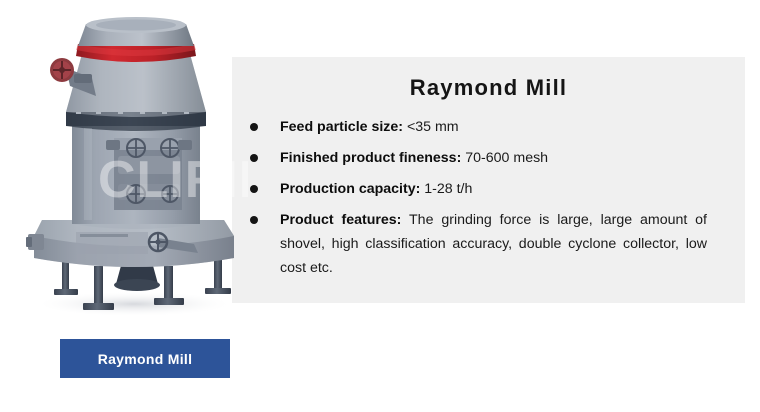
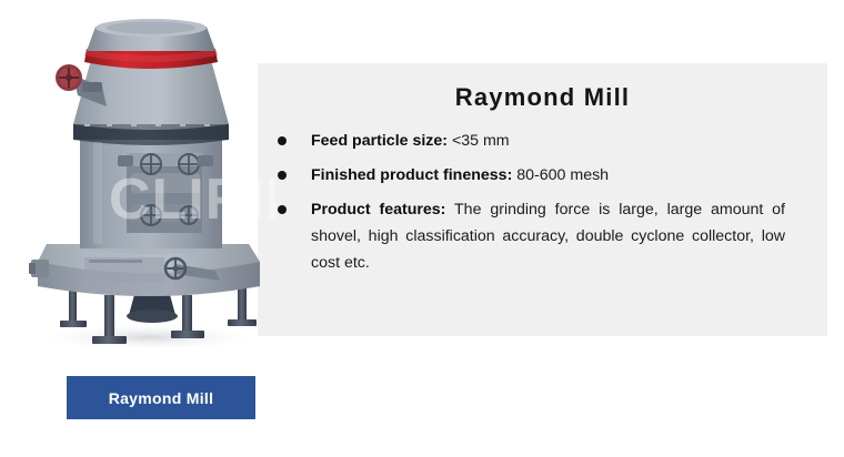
  CLIRI
  Raymond Mill
  Feed particle size: <35 mm
- Finished product fineness: 70-600 mesh
+ Finished product fineness: 80-600 mesh
- Production capacity: 1-28 t/h
  Product features: The grinding force is large, large amount of shovel, high classification accuracy, double cyclone collector, low cost etc.
  Raymond Mill
